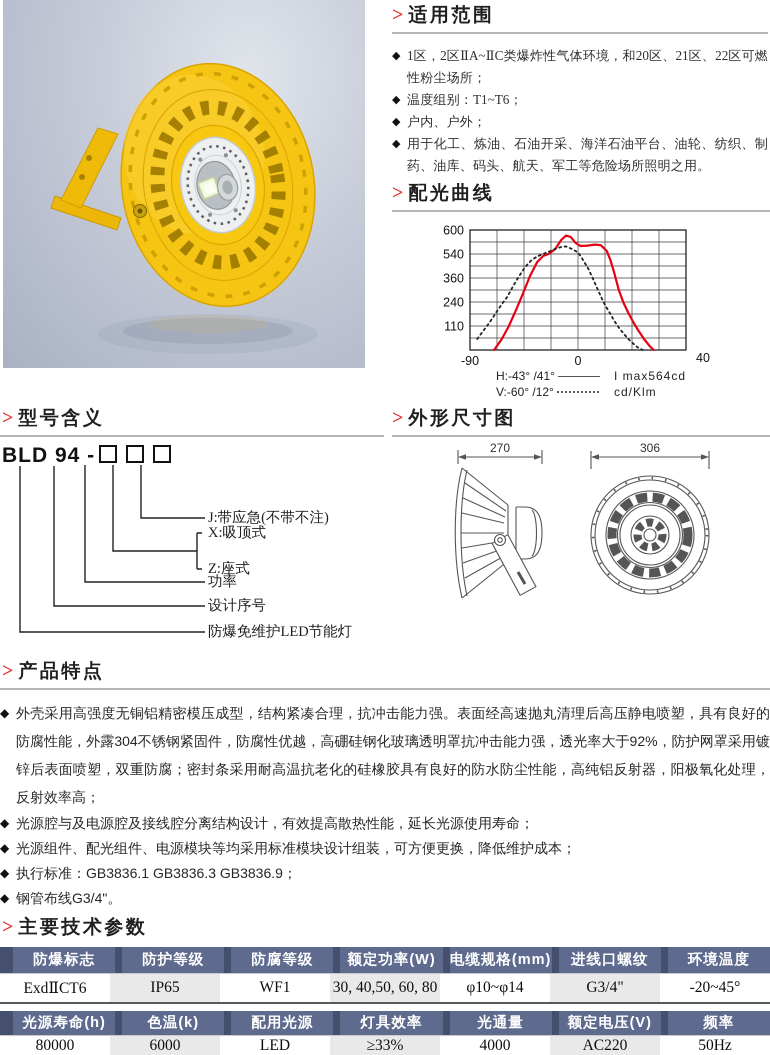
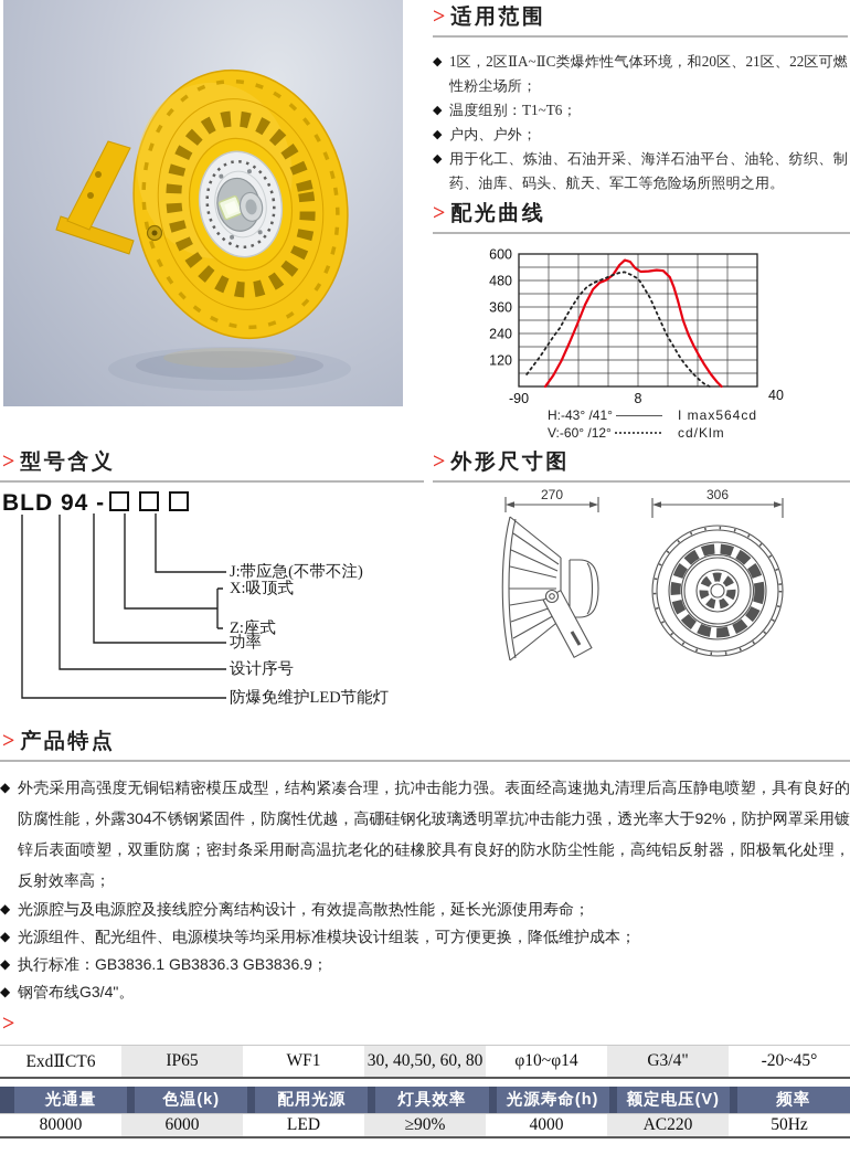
  >
  适用范围
  ◆
  1区，2区ⅡA~ⅡC类爆炸性气体环境，和20区、21区、22区可燃性粉尘场所；
  ◆
  温度组别：T1~T6；
  ◆
  户内、户外；
  ◆
  用于化工、炼油、石油开采、海洋石油平台、油轮、纺织、制药、油库、码头、航天、军工等危险场所照明之用。
  >
  配光曲线
  600
- 540
+ 480
  360
  240
- 110
+ 120
  -90
- 0
+ 8
  40
  H:-43° /41°
  V:-60° /12°
  I max564cd
  cd/Klm
  >
  型号含义
  BLD 94 -
  J:带应急(不带不注)
  X:吸顶式
  Z:座式
  功率
  设计序号
  防爆免维护LED节能灯
  >
  外形尺寸图
  270
  306
  >
  产品特点
  ◆
  外壳采用高强度无铜铝精密模压成型，结构紧凑合理，抗冲击能力强。表面经高速抛丸清理后高压静电喷塑，具有良好的防腐性能，外露304不锈钢紧固件，防腐性优越，高硼硅钢化玻璃透明罩抗冲击能力强，透光率大于92%，防护网罩采用镀锌后表面喷塑，双重防腐；密封条采用耐高温抗老化的硅橡胶具有良好的防水防尘性能，高纯铝反射器，阳极氧化处理，反射效率高；
  ◆
  光源腔与及电源腔及接线腔分离结构设计，有效提高散热性能，延长光源使用寿命；
  ◆
  光源组件、配光组件、电源模块等均采用标准模块设计组装，可方便更换，降低维护成本；
  ◆
  执行标准：GB3836.1 GB3836.3 GB3836.9；
  ◆
  钢管布线G3/4"。
  >
- 主要技术参数
- 防爆标志
- 防护等级
- 防腐等级
- 额定功率(W)
- 电缆规格(mm)
- 进线口螺纹
- 环境温度
  ExdⅡCT6
  IP65
  WF1
  30, 40,50, 60, 80
  φ10~φ14
  G3/4"
  -20~45°
- 光源寿命(h)
+ 光通量
  色温(k)
  配用光源
  灯具效率
- 光通量
+ 光源寿命(h)
  额定电压(V)
  频率
  80000
  6000
  LED
- ≥33%
+ ≥90%
  4000
  AC220
  50Hz
